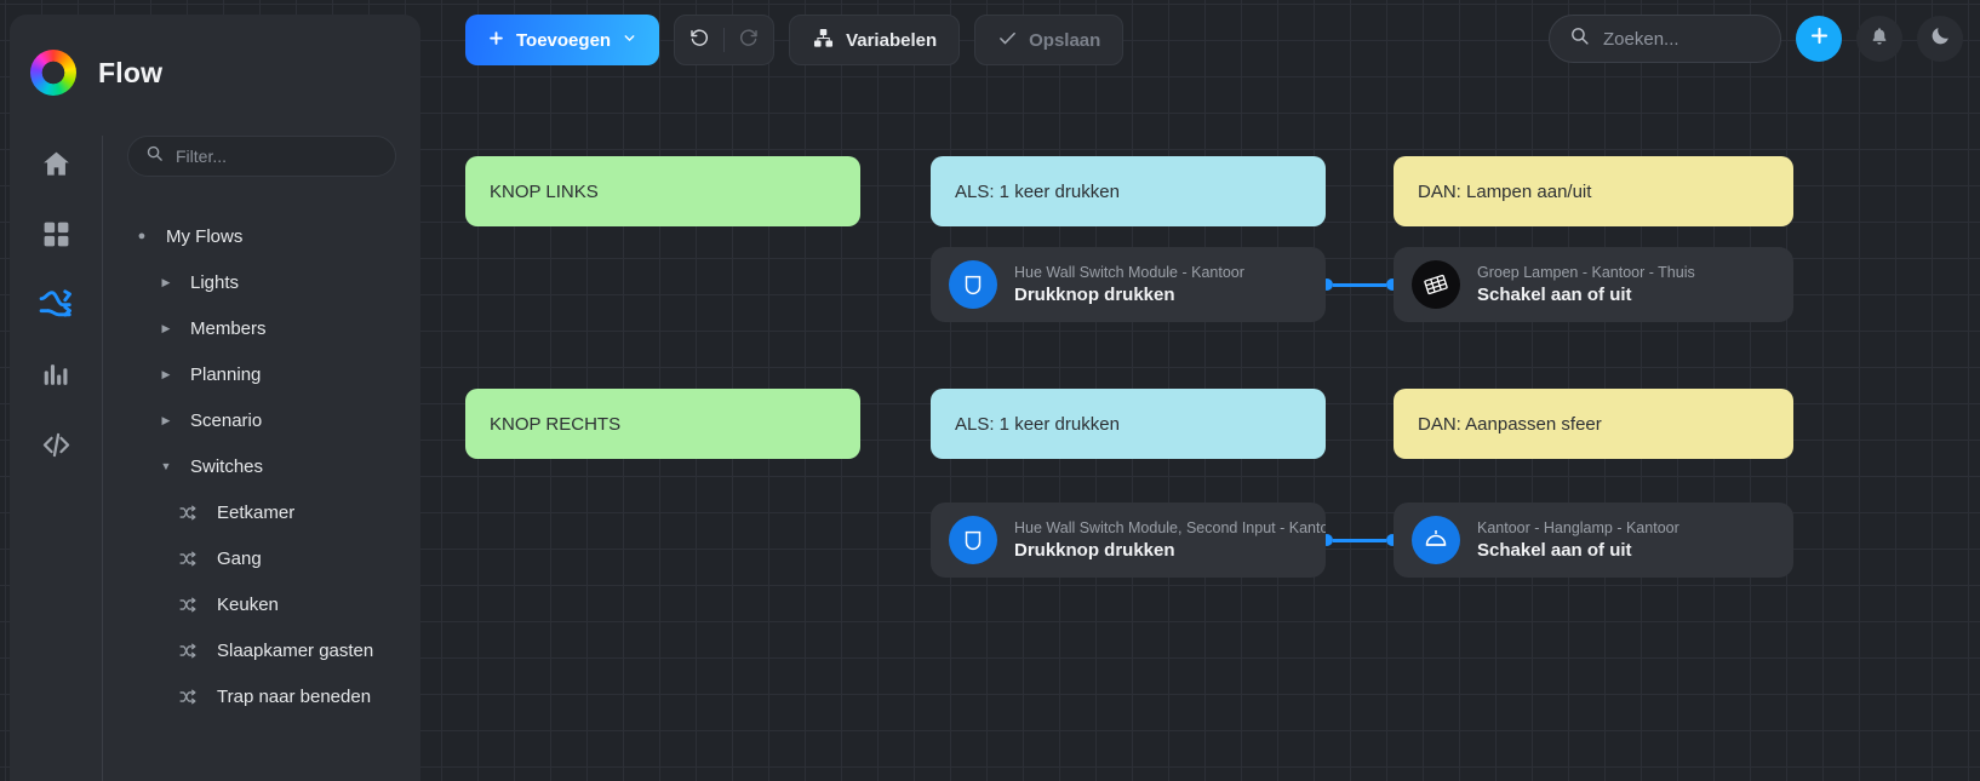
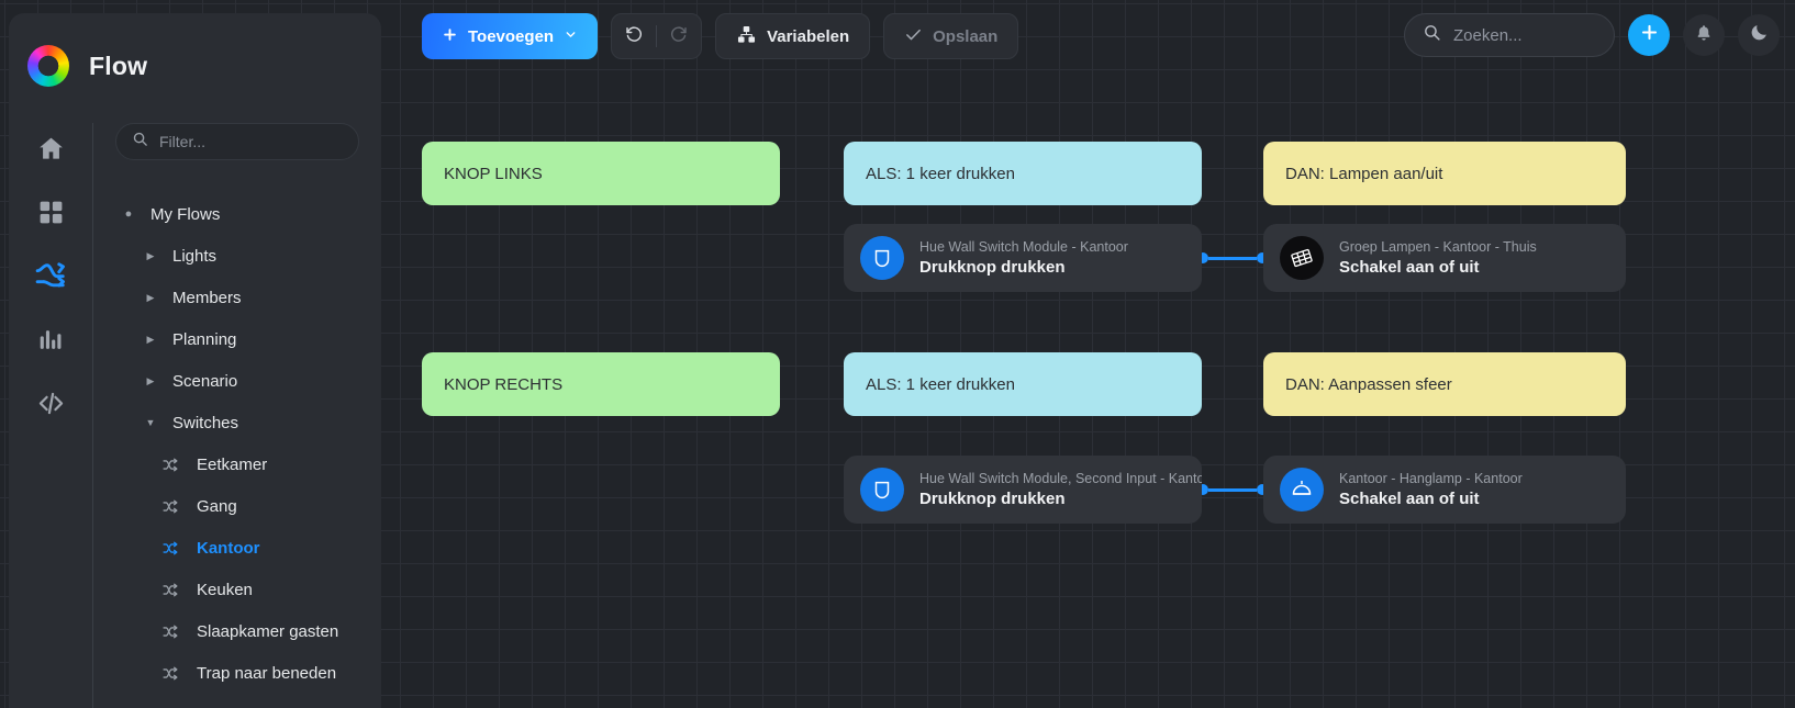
  KNOP LINKS
  ALS: 1 keer drukken
  DAN: Lampen aan/uit
  KNOP RECHTS
  ALS: 1 keer drukken
  DAN: Aanpassen sfeer
  Hue Wall Switch Module - Kantoor
  Drukknop drukken
  Groep Lampen - Kantoor - Thuis
  Schakel aan of uit
  Hue Wall Switch Module, Second Input - Kanto
  Drukknop drukken
  Kantoor - Hanglamp - Kantoor
  Schakel aan of uit
  Toevoegen
  Variabelen
  Opslaan
  Zoeken...
  Flow
  Filter...
  ●
  My Flows
  ▶
  Lights
  ▶
  Members
  ▶
  Planning
  ▶
  Scenario
  ▼
  Switches
  Eetkamer
  Gang
+ Kantoor
  Keuken
  Slaapkamer gasten
  Trap naar beneden
